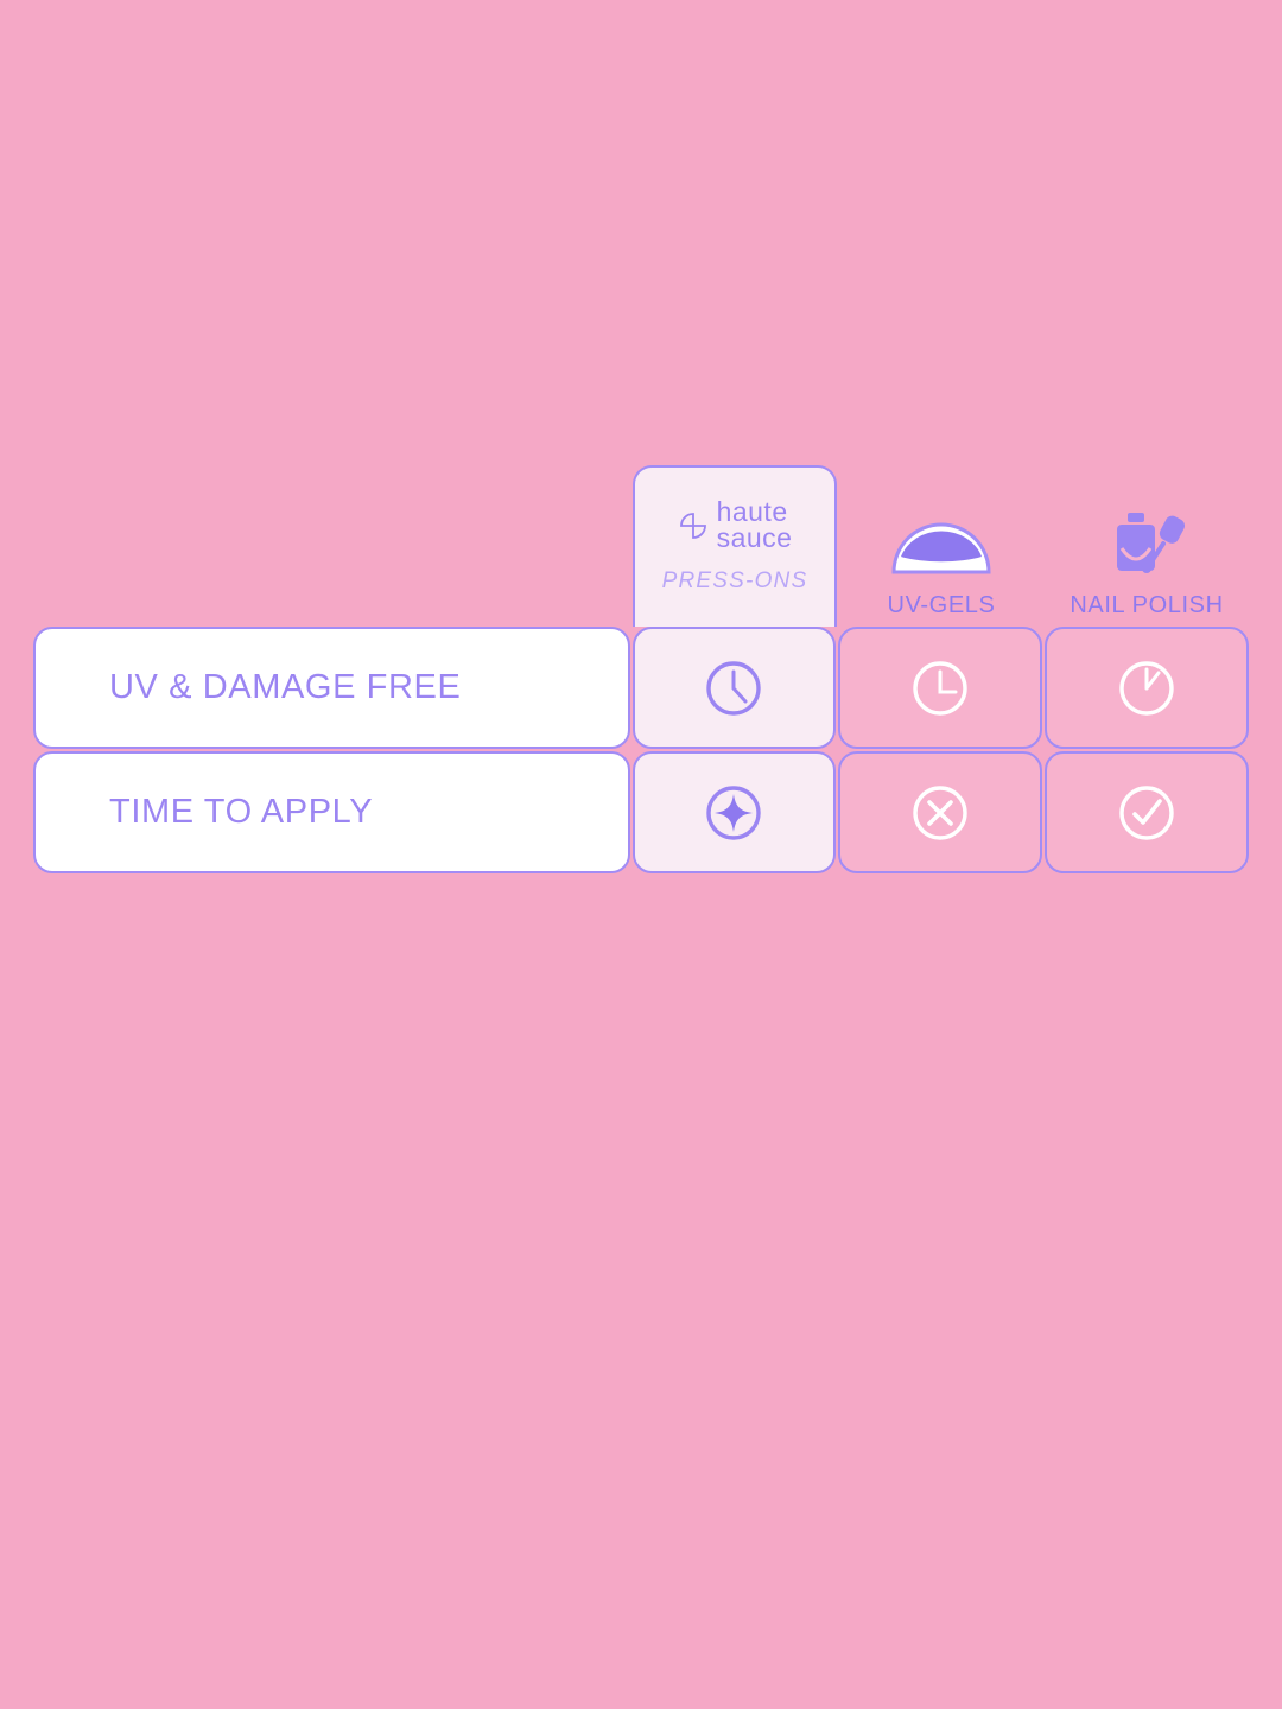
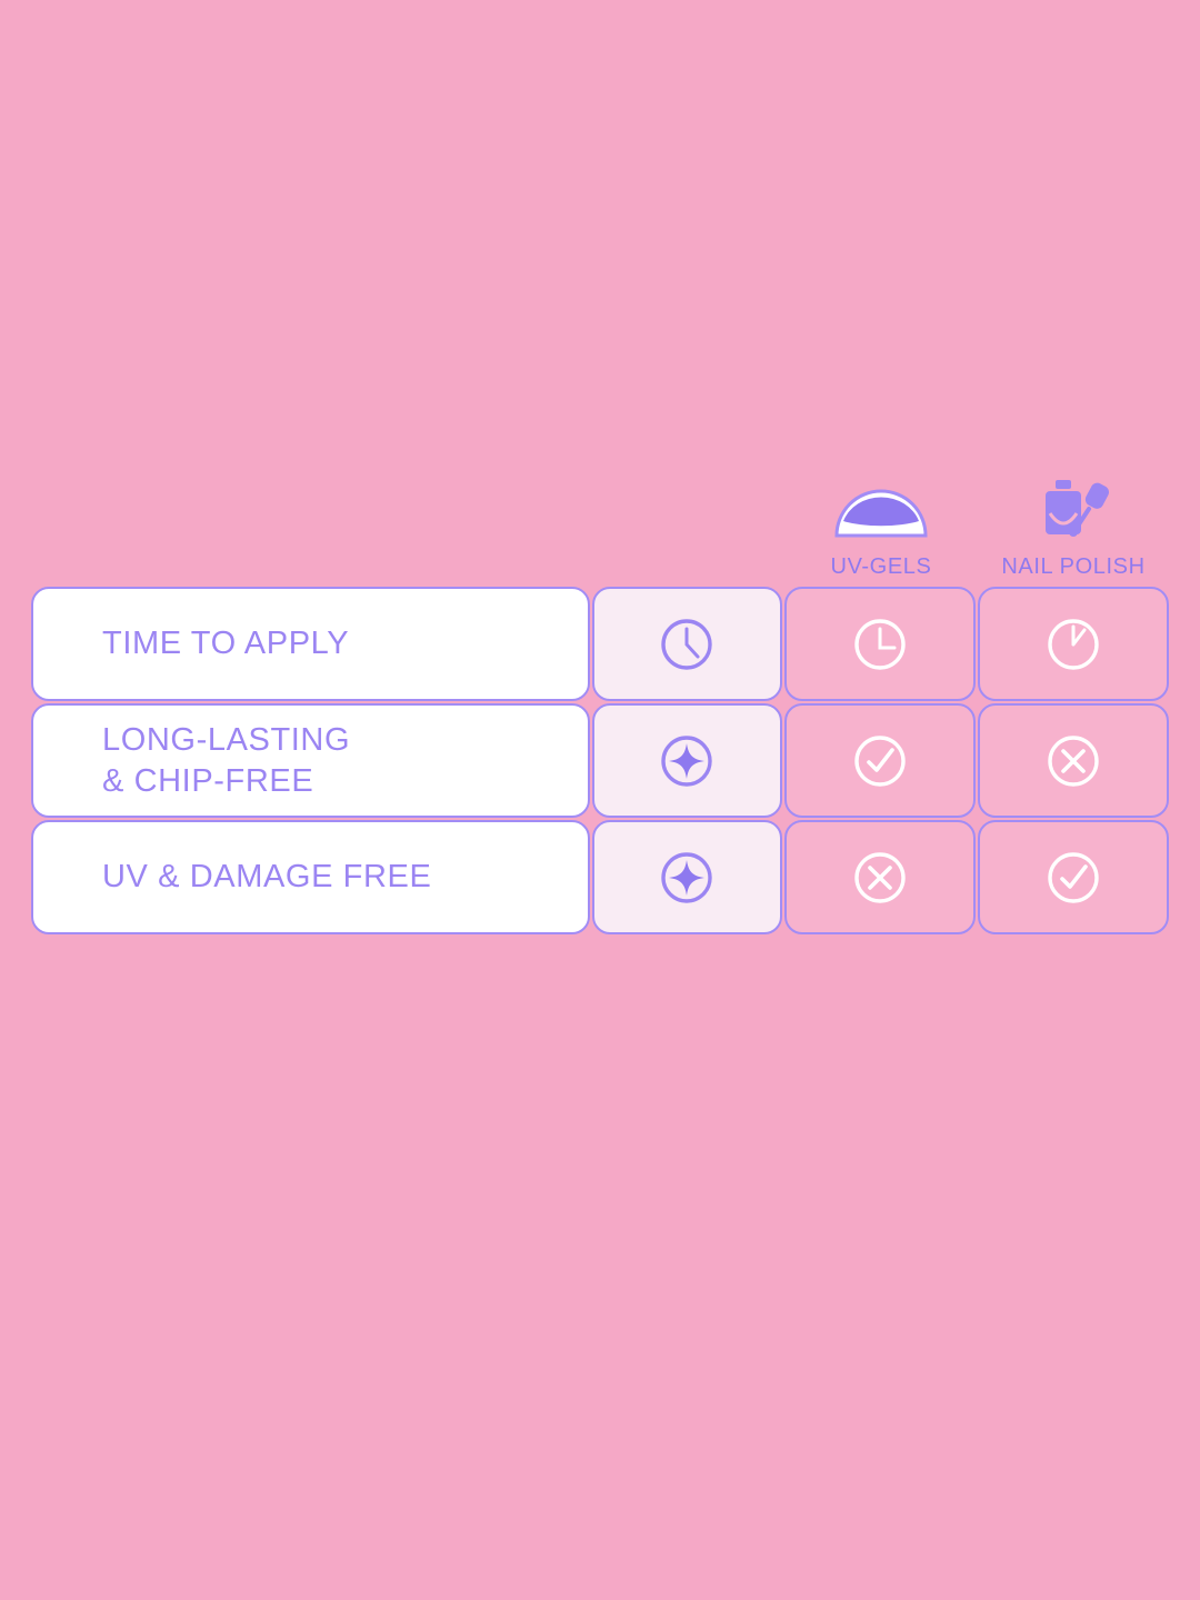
- haute
- sauce
- PRESS-ONS
  UV-GELS
  NAIL POLISH
- UV & DAMAGE FREE
+ TIME TO APPLY
+ LONG-LASTING
+ & CHIP-FREE
- TIME TO APPLY
+ UV & DAMAGE FREE
